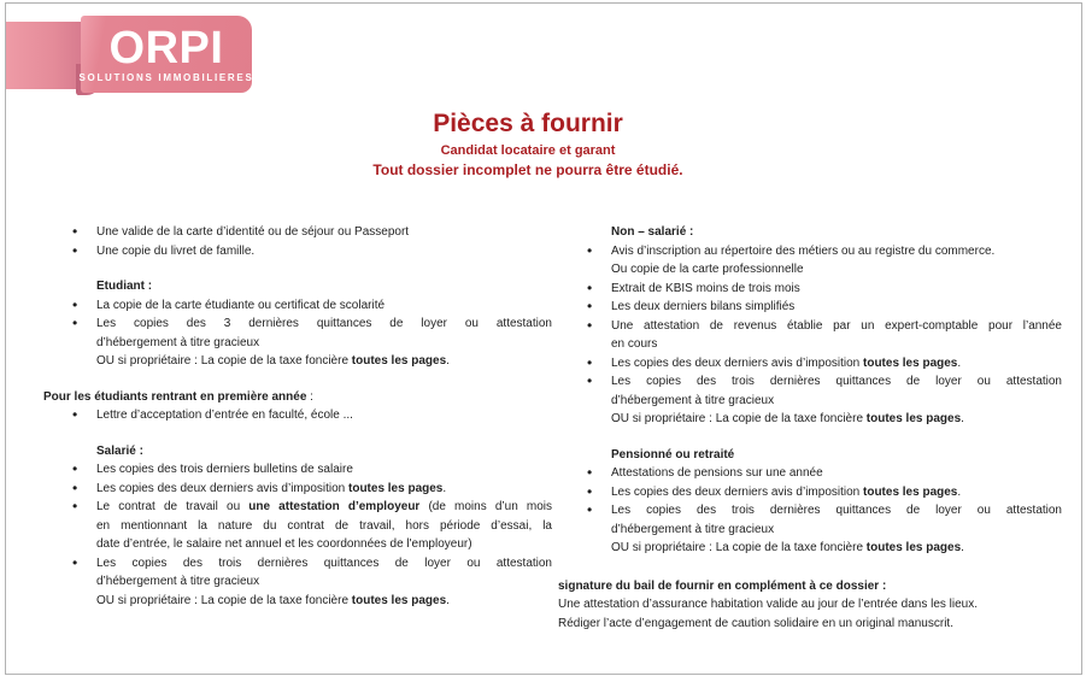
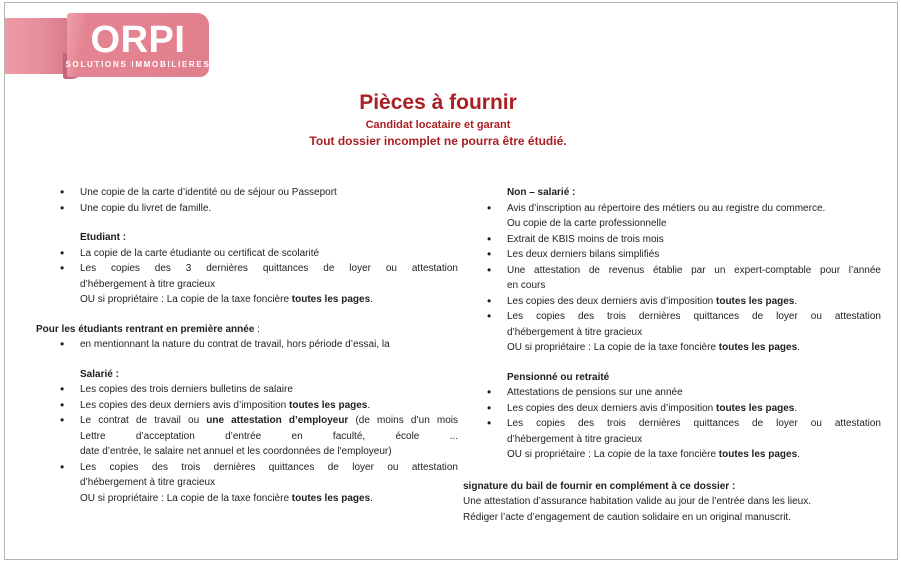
  ORPI
  SOLUTIONS IMMOBILIERES
  Pièces à fournir
  Candidat locataire et garant
  Tout dossier incomplet ne pourra être étudié.
  •
- Une valide de la carte d’identité ou de séjour ou Passeport
+ Une copie de la carte d’identité ou de séjour ou Passeport
  •
  Une copie du livret de famille.
  Etudiant :
  •
  La copie de la carte étudiante ou certificat de scolarité
  •
  Les copies des 3 dernières quittances de loyer ou attestation
  d’hébergement à titre gracieux
  OU si propriétaire : La copie de la taxe foncière toutes les pages.
  Pour les étudiants rentrant en première année :
  •
- Lettre d’acceptation d’entrée en faculté, école ...
+ en mentionnant la nature du contrat de travail, hors période d’essai, la
  Salarié :
  •
  Les copies des trois derniers bulletins de salaire
  •
  Les copies des deux derniers avis d’imposition toutes les pages.
  •
  Le contrat de travail ou une attestation d’employeur (de moins d’un mois
- en mentionnant la nature du contrat de travail, hors période d’essai, la
+ Lettre d’acceptation d’entrée en faculté, école ...
  date d’entrée, le salaire net annuel et les coordonnées de l'employeur)
  •
  Les copies des trois dernières quittances de loyer ou attestation
  d’hébergement à titre gracieux
  OU si propriétaire : La copie de la taxe foncière toutes les pages.
  Non – salarié :
  •
  Avis d’inscription au répertoire des métiers ou au registre du commerce.
  Ou copie de la carte professionnelle
  •
  Extrait de KBIS moins de trois mois
  •
  Les deux derniers bilans simplifiés
  •
  Une attestation de revenus établie par un expert-comptable pour l’année
  en cours
  •
  Les copies des deux derniers avis d’imposition toutes les pages.
  •
  Les copies des trois dernières quittances de loyer ou attestation
  d’hébergement à titre gracieux
  OU si propriétaire : La copie de la taxe foncière toutes les pages.
  Pensionné ou retraité
  •
  Attestations de pensions sur une année
  •
  Les copies des deux derniers avis d’imposition toutes les pages.
  •
  Les copies des trois dernières quittances de loyer ou attestation
  d’hébergement à titre gracieux
  OU si propriétaire : La copie de la taxe foncière toutes les pages.
  signature du bail de fournir en complément à ce dossier :
  Une attestation d’assurance habitation valide au jour de l’entrée dans les lieux.
  Rédiger l’acte d’engagement de caution solidaire en un original manuscrit.
